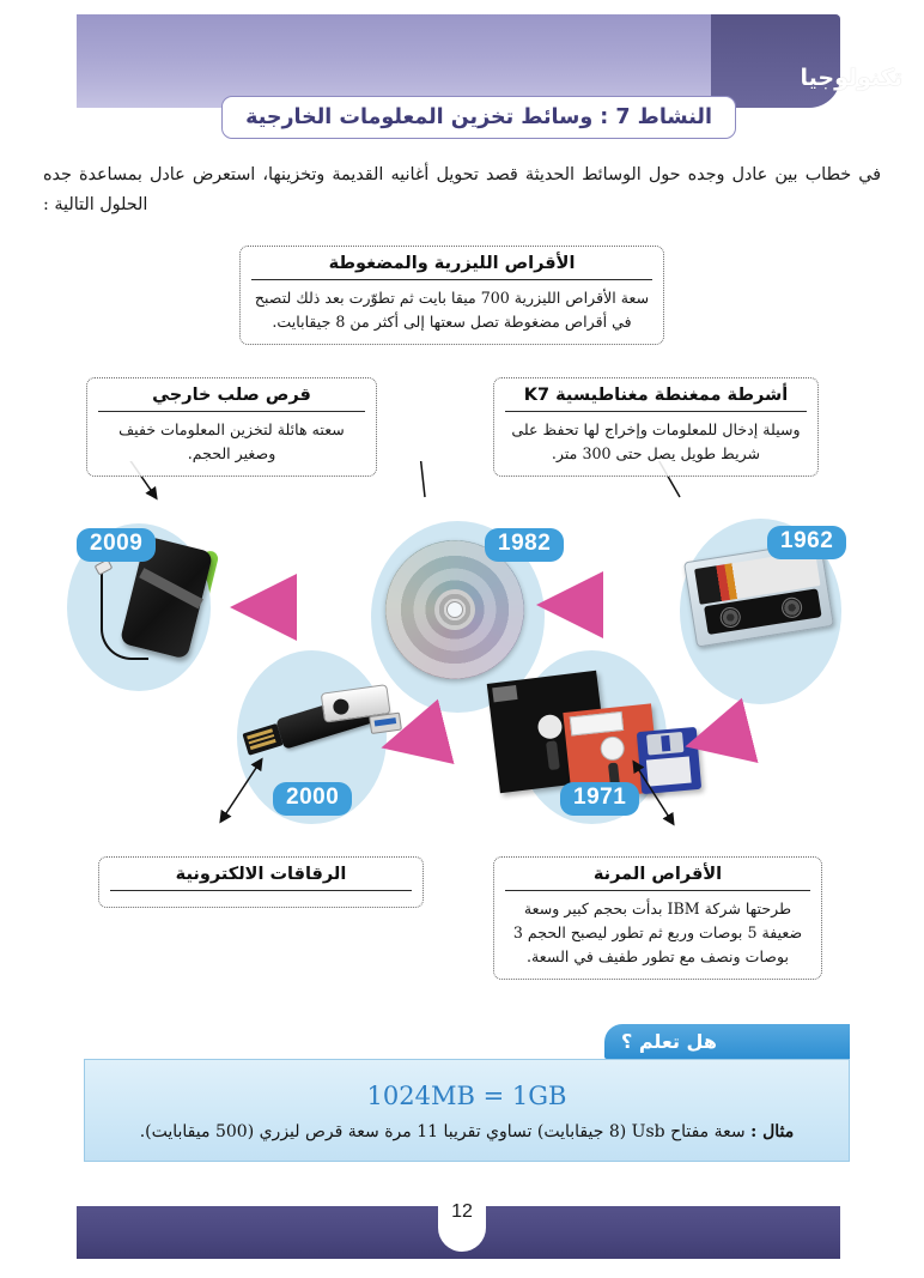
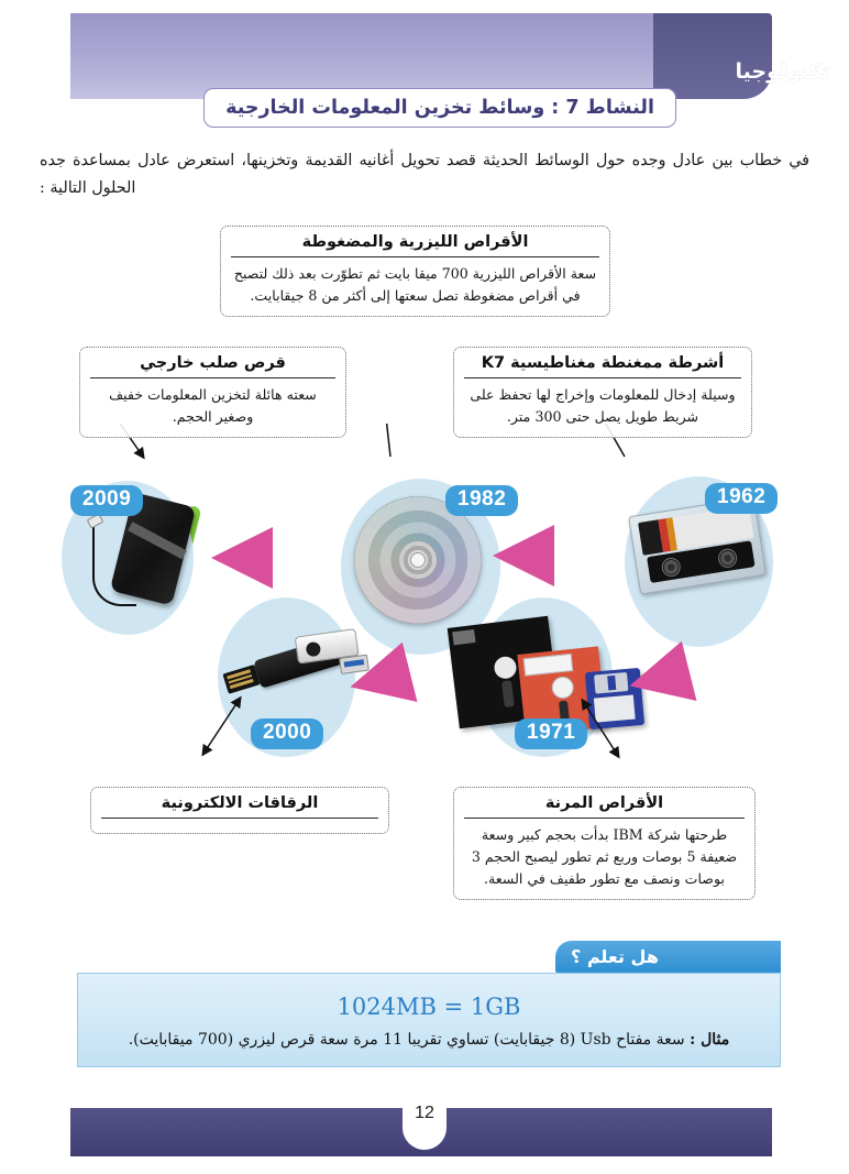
  النشاط 7 : وسائط تخزين المعلومات الخارجية
  في خطاب بين عادل وجده حول الوسائط الحديثة قصد تحويل أغانيه القديمة وتخزينها، استعرض عادل بمساعدة جده الحلول التالية :
  الأقراص الليزرية والمضغوطة
  سعة الأقراص الليزرية 700 ميقا بايت ثم تطوّرت بعد ذلك لتصبح في أقراص مضغوطة تصل سعتها إلى أكثر من 8 جيقابايت.
  قرص صلب خارجي
  سعته هائلة لتخزين المعلومات خفيف وصغير الحجم.
  أشرطة ممغنطة مغناطيسية K7
  وسيلة إدخال للمعلومات وإخراج لها تحفظ على شريط طويل يصل حتى 300 متر.
  الرقاقات الالكترونية
  الأقراص المرنة
  طرحتها شركة IBM بدأت بحجم كبير وسعة ضعيفة 5 بوصات وربع ثم تطور ليصبح الحجم 3 بوصات ونصف مع تطور طفيف في السعة.
  2009
  1982
  1962
  2000
  1971
  هل تعلم ؟
  1024MB = 1GB
- مثال : سعة مفتاح Usb (8 جيقابايت) تساوي تقريبا 11 مرة سعة قرص ليزري (500 ميقابايت).
+ مثال : سعة مفتاح Usb (8 جيقابايت) تساوي تقريبا 11 مرة سعة قرص ليزري (700 ميقابايت).
  12
